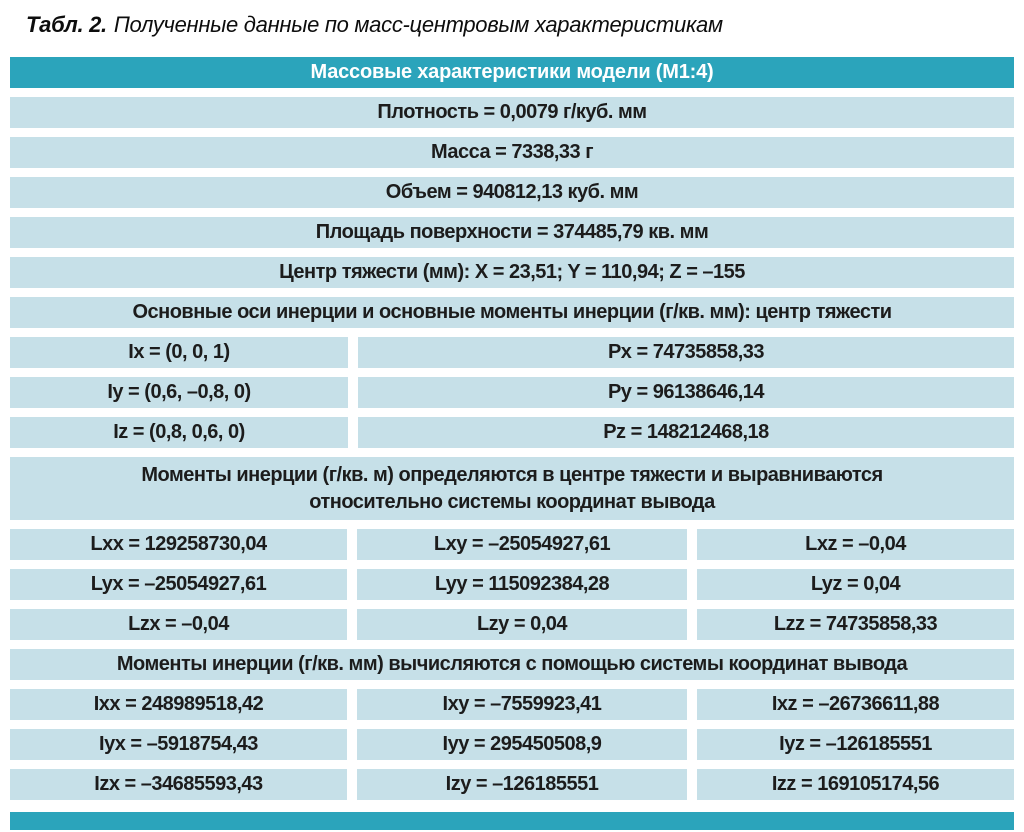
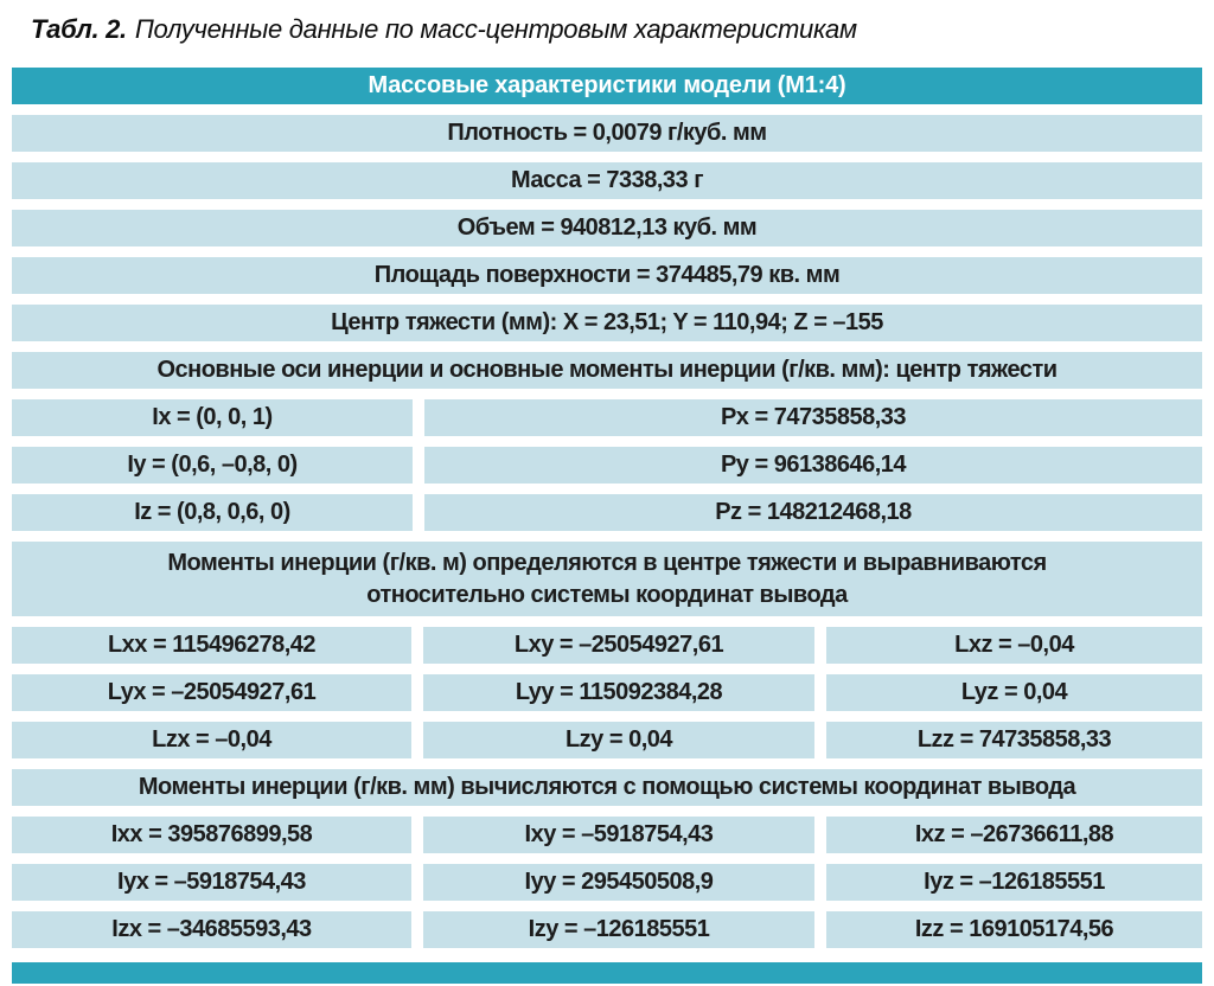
  Табл. 2. Полученные данные по масс-центровым характеристикам
  Массовые характеристики модели (М1:4)
  Плотность = 0,0079 г/куб. мм
  Масса = 7338,33 г
  Объем = 940812,13 куб. мм
  Площадь поверхности = 374485,79 кв. мм
  Центр тяжести (мм): X = 23,51; Y = 110,94; Z = –155
  Основные оси инерции и основные моменты инерции (г/кв. мм): центр тяжести
  Ix = (0, 0, 1)
  Px = 74735858,33
  Iy = (0,6, –0,8, 0)
  Py = 96138646,14
  Iz = (0,8, 0,6, 0)
  Pz = 148212468,18
  Моменты инерции (г/кв. м) определяются в центре тяжести и выравниваются
  относительно системы координат вывода
- Lxx = 129258730,04
+ Lxx = 115496278,42
  Lxy = –25054927,61
  Lxz = –0,04
  Lyx = –25054927,61
  Lyy = 115092384,28
  Lyz = 0,04
  Lzx = –0,04
  Lzy = 0,04
  Lzz = 74735858,33
  Моменты инерции (г/кв. мм) вычисляются с помощью системы координат вывода
- Ixx = 248989518,42
+ Ixx = 395876899,58
- Ixy = –7559923,41
+ Ixy = –5918754,43
  Ixz = –26736611,88
  Iyx = –5918754,43
  Iyy = 295450508,9
  Iyz = –126185551
  Izx = –34685593,43
  Izy = –126185551
  Izz = 169105174,56
